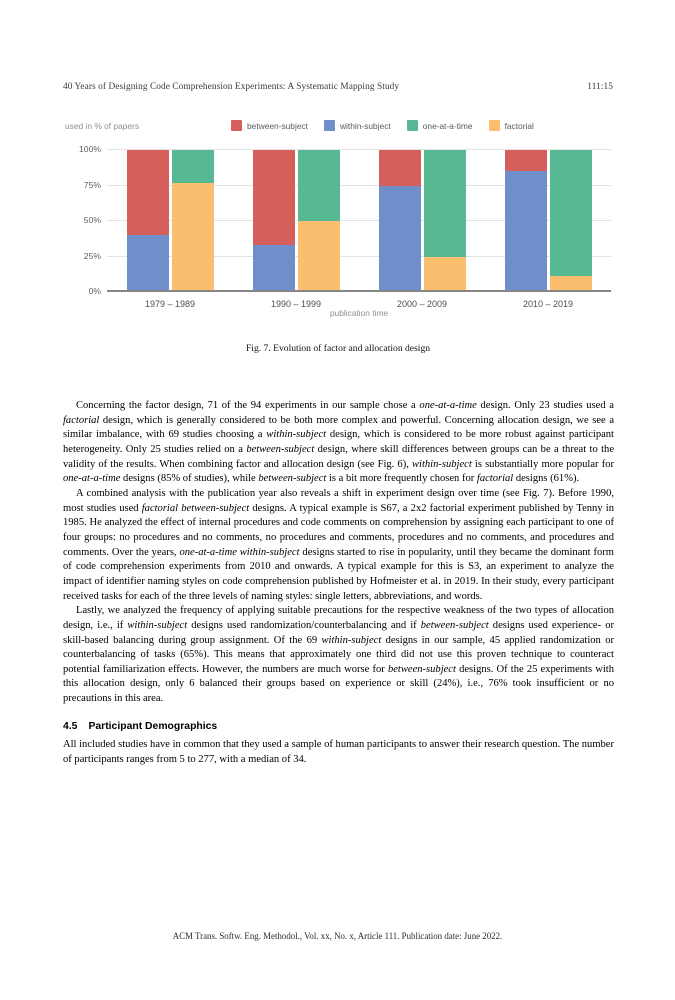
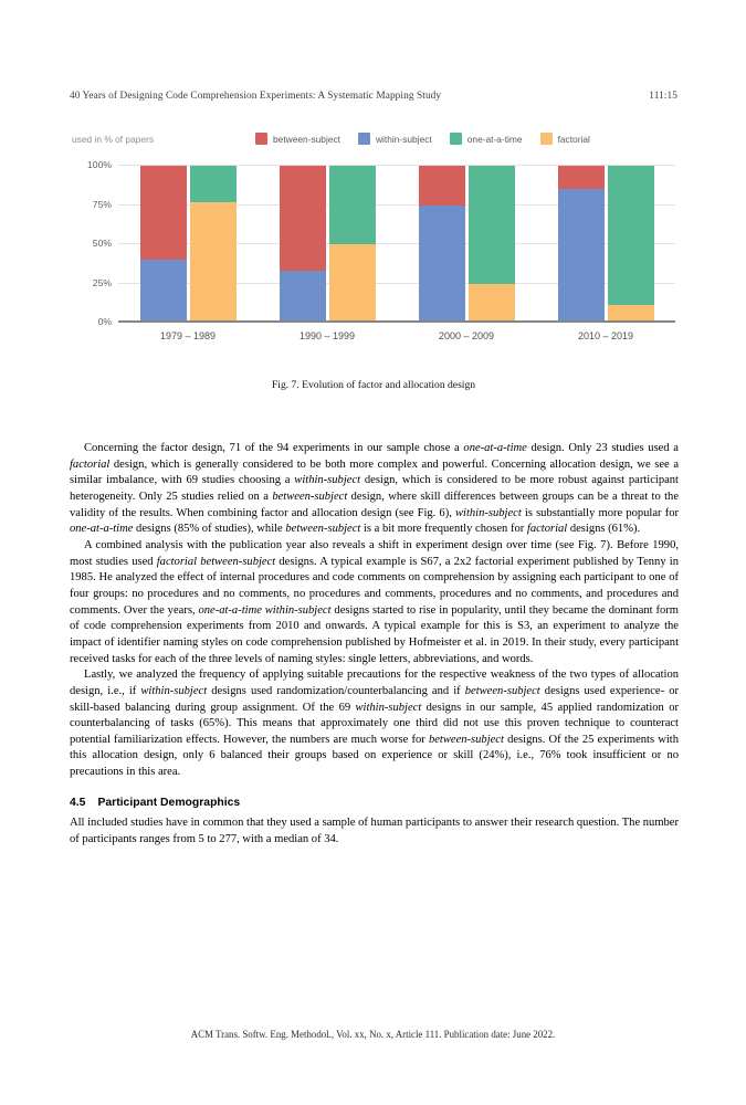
  40 Years of Designing Code Comprehension Experiments: A Systematic Mapping Study
  111:15
  used in % of papers
  between-subject
  within-subject
  one-at-a-time
  factorial
  0%
  25%
  50%
  75%
  100%
  1979 – 1989
  1990 – 1999
  2000 – 2009
  2010 – 2019
- publication time
  Fig. 7. Evolution of factor and allocation design
  Concerning the factor design, 71 of the 94 experiments in our sample chose a one-at-a-time design. Only 23 studies used a factorial design, which is generally considered to be both more complex and powerful. Concerning allocation design, we see a similar imbalance, with 69 studies choosing a within-subject design, which is considered to be more robust against participant heterogeneity. Only 25 studies relied on a between-subject design, where skill differences between groups can be a threat to the validity of the results. When combining factor and allocation design (see Fig. 6), within-subject is substantially more popular for one-at-a-time designs (85% of studies), while between-subject is a bit more frequently chosen for factorial designs (61%).
  A combined analysis with the publication year also reveals a shift in experiment design over time (see Fig. 7). Before 1990, most studies used factorial between-subject designs. A typical example is S67, a 2x2 factorial experiment published by Tenny in 1985. He analyzed the effect of internal procedures and code comments on comprehension by assigning each participant to one of four groups: no procedures and no comments, no procedures and comments, procedures and no comments, and procedures and comments. Over the years, one-at-a-time within-subject designs started to rise in popularity, until they became the dominant form of code comprehension experiments from 2010 and onwards. A typical example for this is S3, an experiment to analyze the impact of identifier naming styles on code comprehension published by Hofmeister et al. in 2019. In their study, every participant received tasks for each of the three levels of naming styles: single letters, abbreviations, and words.
  Lastly, we analyzed the frequency of applying suitable precautions for the respective weakness of the two types of allocation design, i.e., if within-subject designs used randomization/counterbalancing and if between-subject designs used experience- or skill-based balancing during group assignment. Of the 69 within-subject designs in our sample, 45 applied randomization or counterbalancing of tasks (65%). This means that approximately one third did not use this proven technique to counteract potential familiarization effects. However, the numbers are much worse for between-subject designs. Of the 25 experiments with this allocation design, only 6 balanced their groups based on experience or skill (24%), i.e., 76% took insufficient or no precautions in this area.
  4.5
  Participant Demographics
  All included studies have in common that they used a sample of human participants to answer their research question. The number of participants ranges from 5 to 277, with a median of 34.
  ACM Trans. Softw. Eng. Methodol., Vol. xx, No. x, Article 111. Publication date: June 2022.
